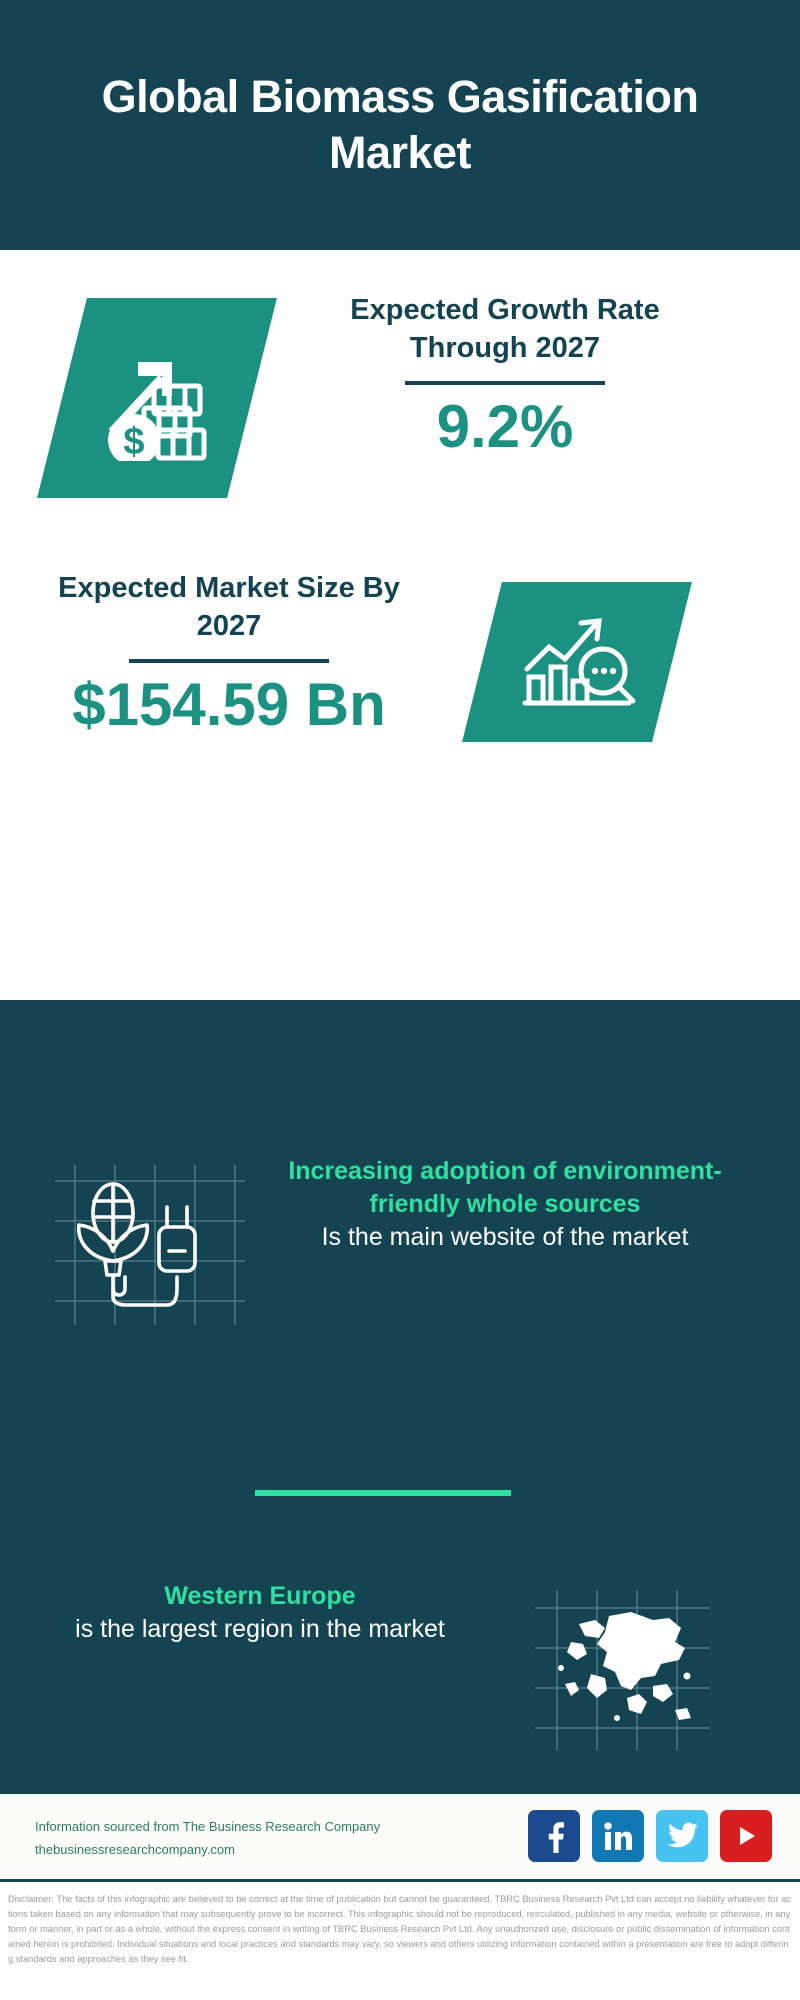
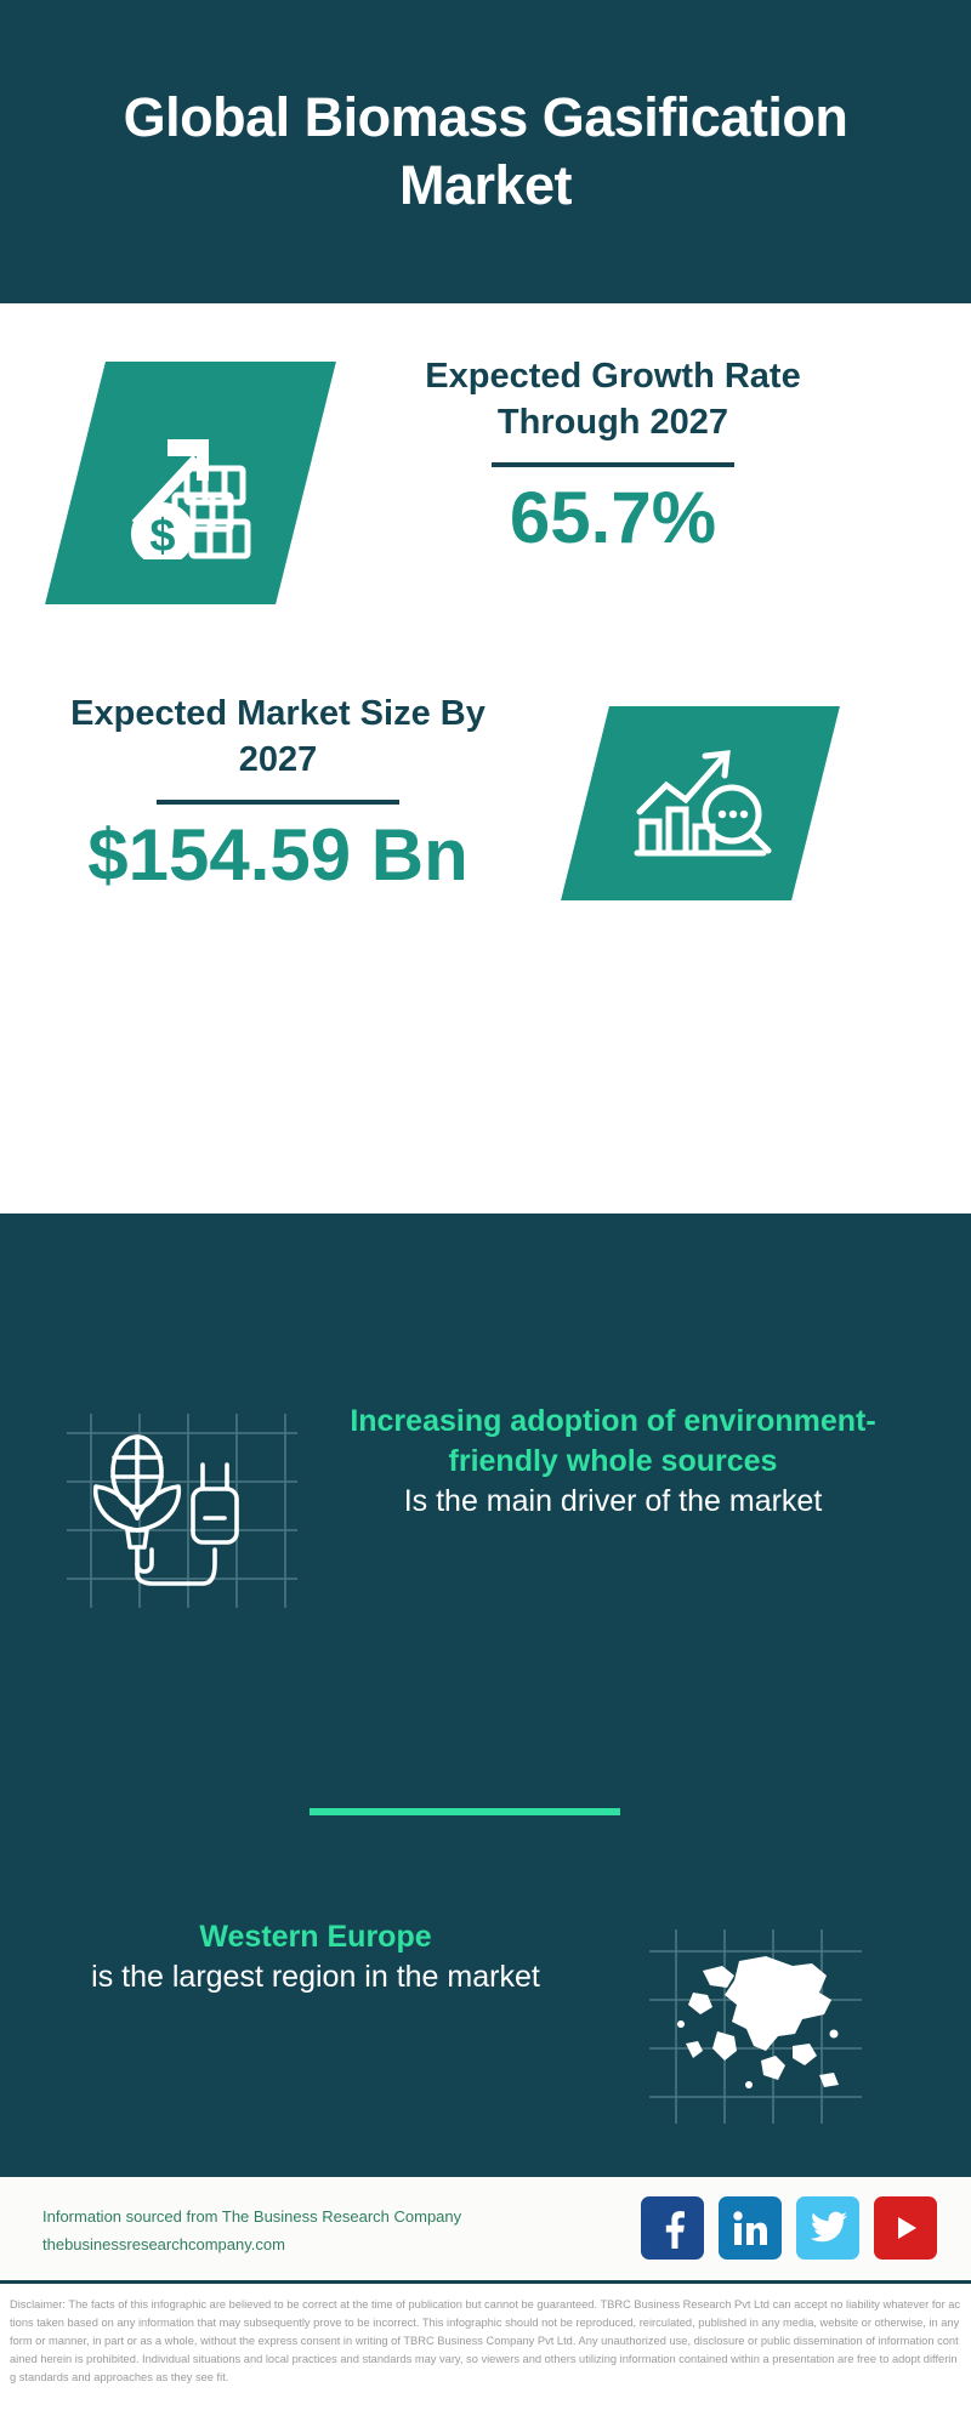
  Global Biomass Gasification Market
  $
  Expected Growth Rate Through 2027
- 9.2%
+ 65.7%
  Expected Market Size By 2027
  $154.59 Bn
  Increasing adoption of environment-friendly whole sources
- Is the main website of the market
+ Is the main driver of the market
  Western Europe
  is the largest region in the market
  Information sourced from The Business Research Company
  thebusinessresearchcompany.com
- Disclaimer: The facts of this infographic are believed to be correct at the time of publication but cannot be guaranteed. TBRC Business Research Pvt Ltd can accept no liability whatever for actions taken based on any information that may subsequently prove to be incorrect. This infographic should not be reproduced, reirculated, published in any media, website or otherwise, in any form or manner, in part or as a whole, without the express consent in writing of TBRC Business Research Pvt Ltd. Any unauthorized use, disclosure or public dissemination of information contained herein is prohibited. Individual situations and local practices and standards may vary, so viewers and others utilizing information contained within a presentation are free to adopt differing standards and approaches as they see fit.
+ Disclaimer: The facts of this infographic are believed to be correct at the time of publication but cannot be guaranteed. TBRC Business Research Pvt Ltd can accept no liability whatever for actions taken based on any information that may subsequently prove to be incorrect. This infographic should not be reproduced, reirculated, published in any media, website or otherwise, in any form or manner, in part or as a whole, without the express consent in writing of TBRC Business Company Pvt Ltd. Any unauthorized use, disclosure or public dissemination of information contained herein is prohibited. Individual situations and local practices and standards may vary, so viewers and others utilizing information contained within a presentation are free to adopt differing standards and approaches as they see fit.
